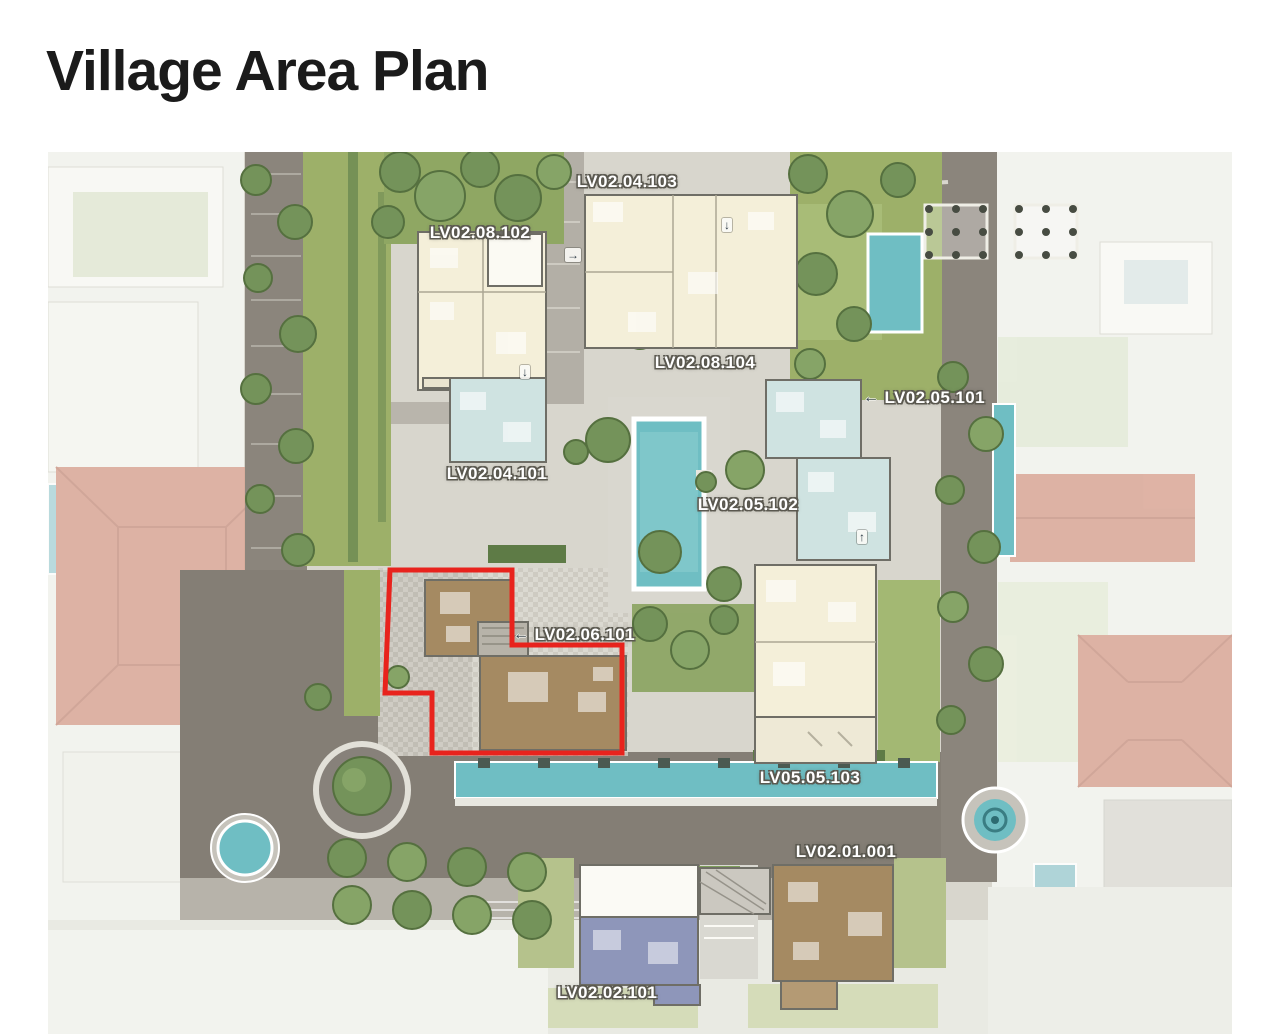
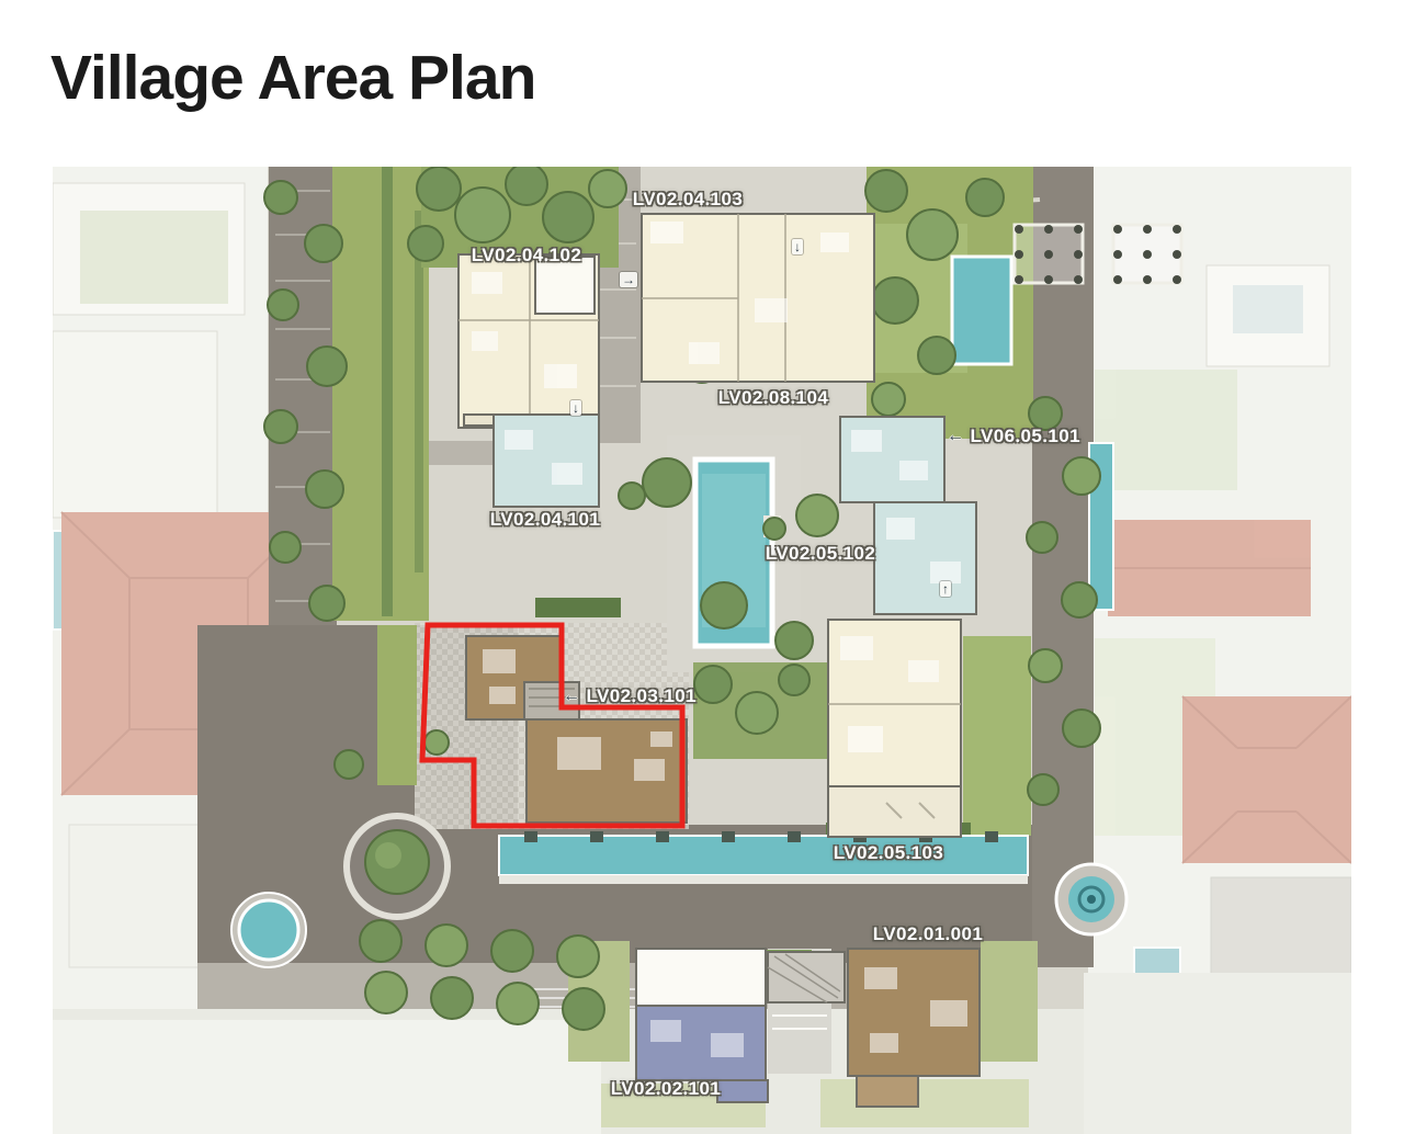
  Village Area Plan
  LV02.04.103
- LV02.08.102
+ LV02.04.102
  LV02.08.104
  ←
- LV02.05.101
+ LV06.05.101
  LV02.04.101
  LV02.05.102
  ←
- LV02.06.101
+ LV02.03.101
- LV05.05.103
+ LV02.05.103
  LV02.01.001
  LV02.02.101
  →
  ↓
  ↓
  ↑
